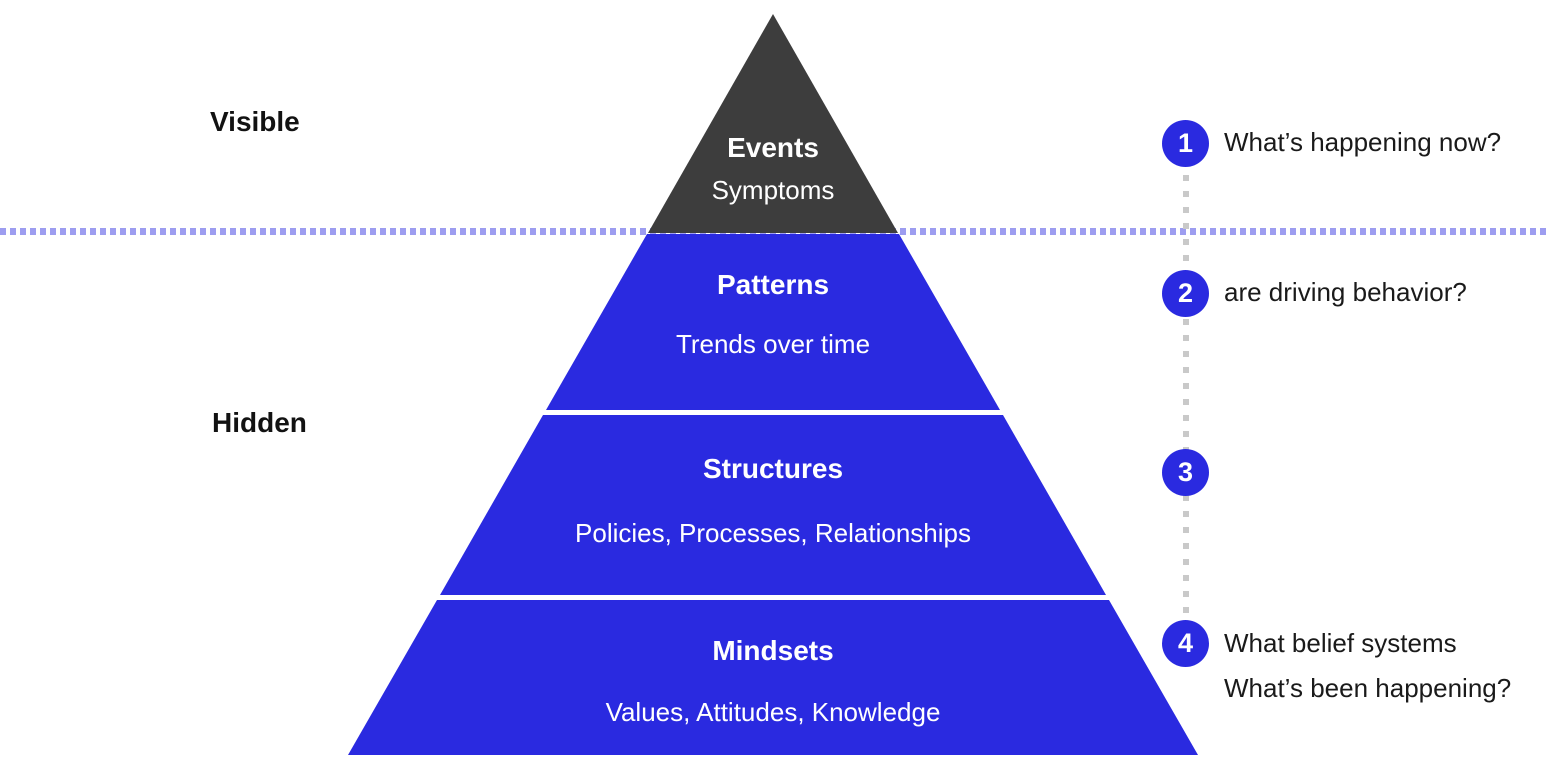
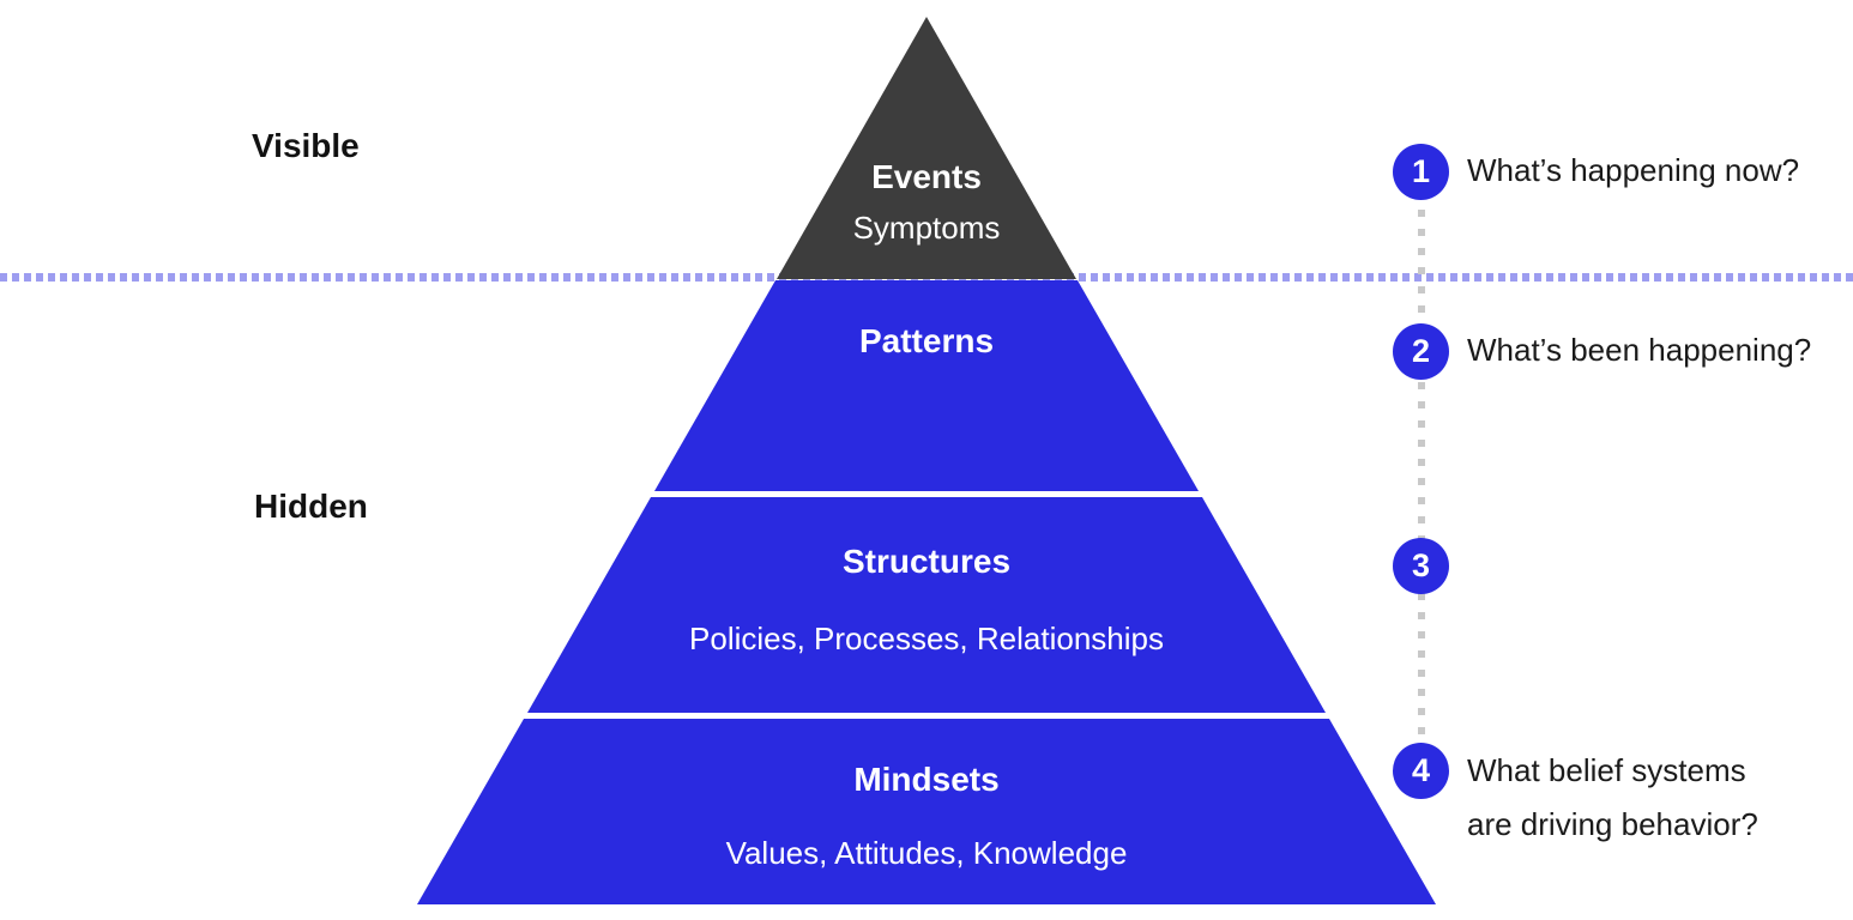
  Visible
  Hidden
  Events
  Symptoms
  Patterns
- Trends over time
  Structures
  Policies, Processes, Relationships
  Mindsets
  Values, Attitudes, Knowledge
  1
  What’s happening now?
  2
- are driving behavior?
+ What’s been happening?
  3
  4
  What belief systems
- What’s been happening?
+ are driving behavior?
